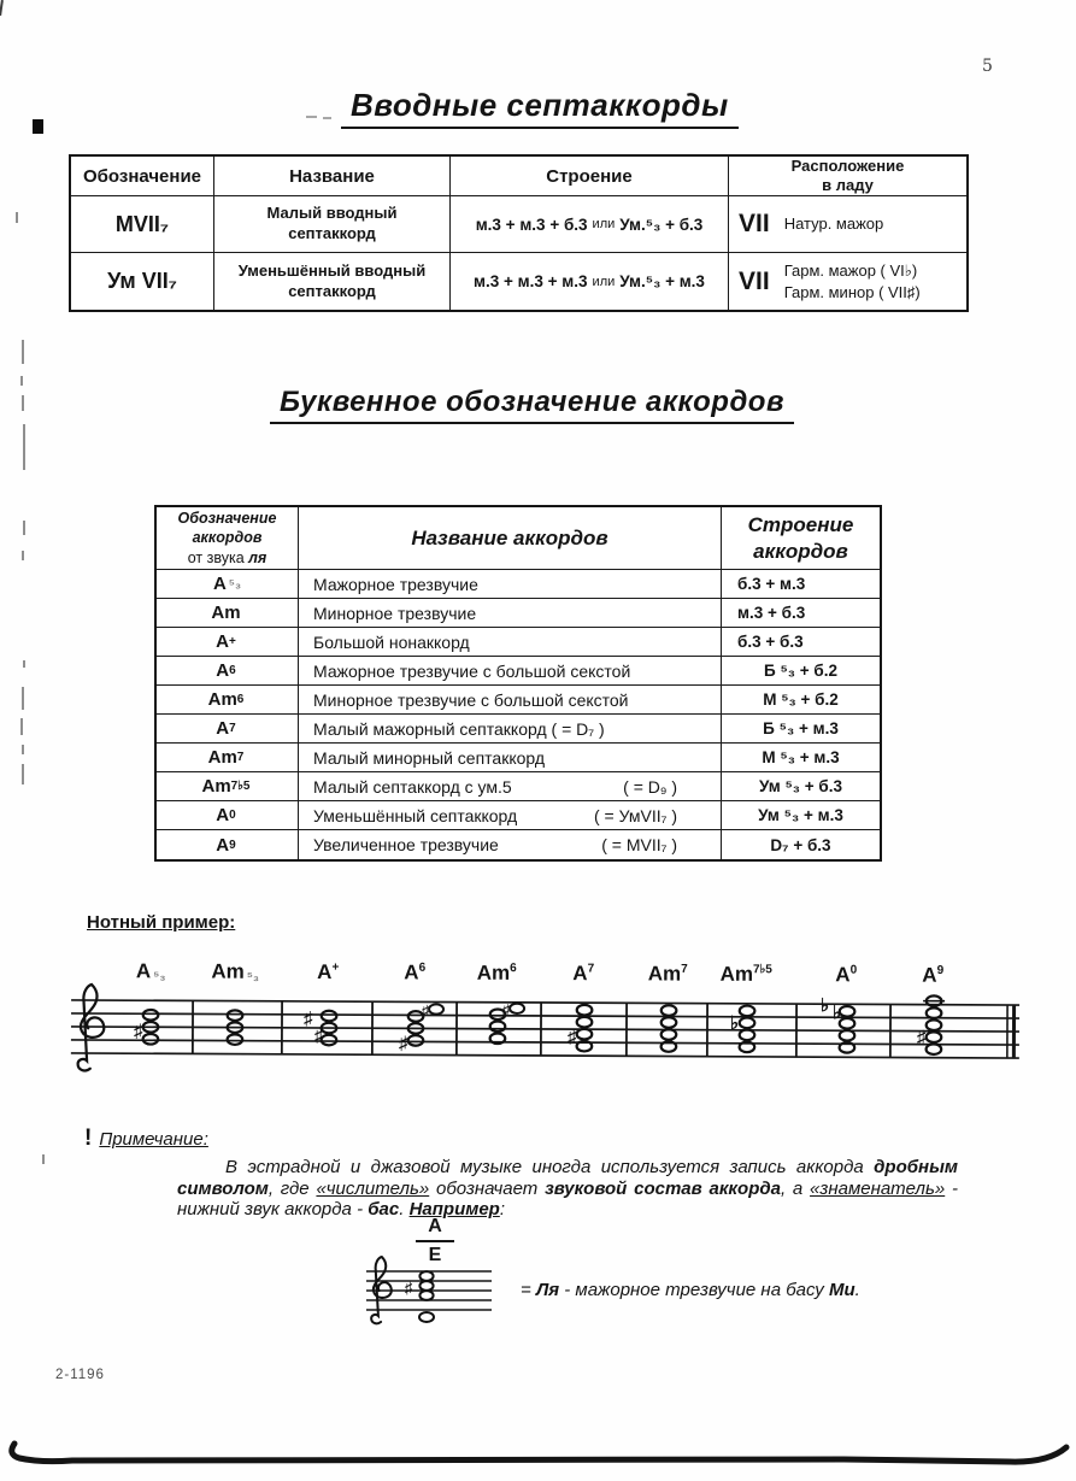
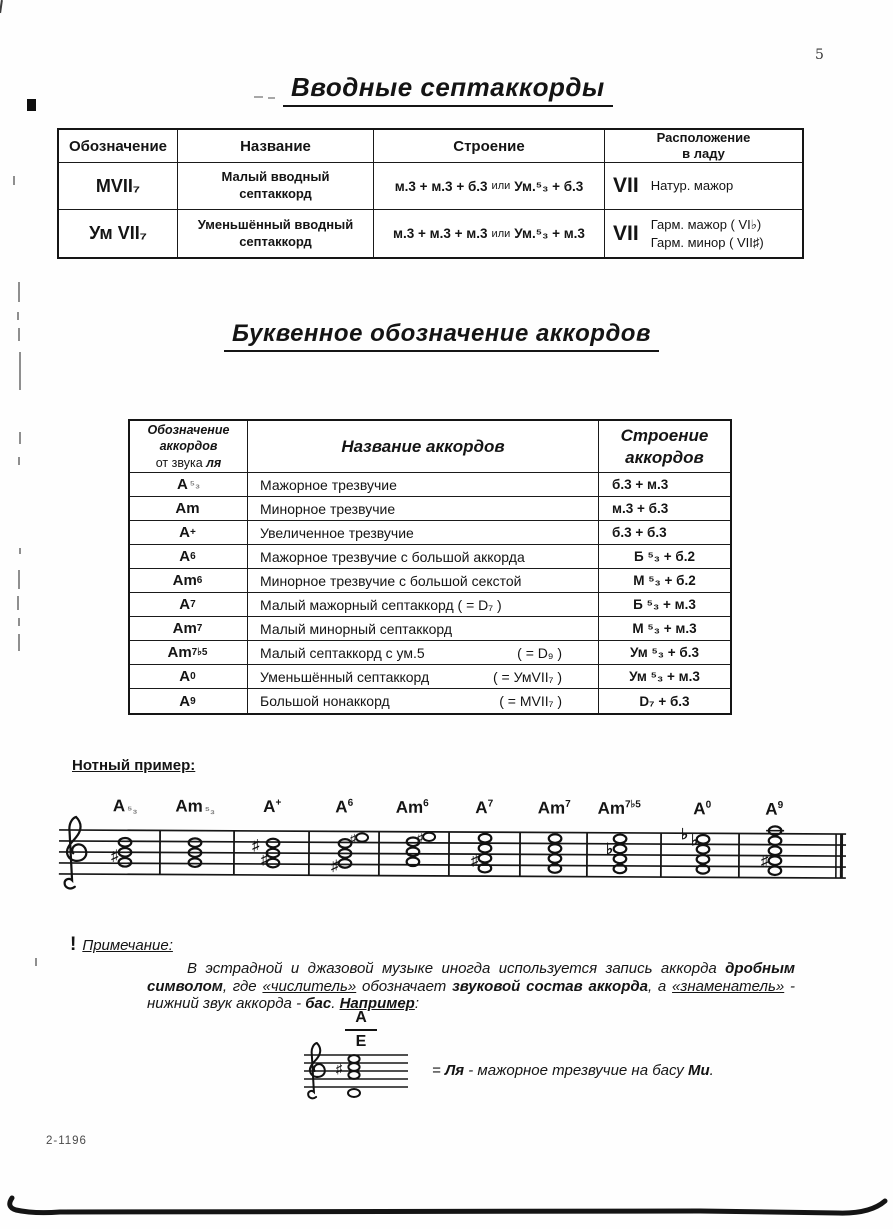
  5
  Вводные септаккорды
  Обозначение
  Название
  Строение
  Расположение
  в ладу
  MVII₇
  Малый вводный
  септаккорд
  м.3 + м.3 + б.3
  или
  Ум.⁵₃ + б.3
  VII
  Натур. мажор
  Ум VII₇
  Уменьшённый вводный
  септаккорд
  м.3 + м.3 + м.3
  или
  Ум.⁵₃ + м.3
  VII
  Гарм. мажор ( VI♭)
  Гарм. минор ( VII♯)
  Буквенное обозначение аккордов
  Обозначение
  аккордов
  от звука ля
  Название аккордов
  Строение
  аккордов
  A
  ⁵₃
  Мажорное трезвучие
  б.3 + м.3
  Am
  Минорное трезвучие
  м.3 + б.3
  A
  +
- Большой нонаккорд
+ Увеличенное трезвучие
  б.3 + б.3
  A
  6
- Мажорное трезвучие с большой секстой
+ Мажорное трезвучие с большой аккорда
  Б ⁵₃ + б.2
  Am
  6
  Минорное трезвучие с большой секстой
  М ⁵₃ + б.2
  A
  7
  Малый мажорный септаккорд ( = D₇ )
  Б ⁵₃ + м.3
  Am
  7
  Малый минорный септаккорд
  М ⁵₃ + м.3
  Am
  7♭5
  Малый септаккорд с ум.5
  ( = D₉ )
  Ум ⁵₃ + б.3
  A
  0
  Уменьшённый септаккорд
  ( = УмVII₇ )
  Ум ⁵₃ + м.3
  A
  9
- Увеличенное трезвучие
+ Большой нонаккорд
  ( = MVII₇ )
  D₇ + б.3
  Нотный пример:
  A ⁵₃
  Am ⁵₃
  A+
  A6
  Am6
  A7
  Am7
  Am7♭5
  A0
  A9
  ♯
  ♯
  ♯
  ♯
  ♯
  ♯
  ♯
  ♭
  ♭
  ♭
  ♯
  ! Примечание:
  В эстрадной и джазовой музыке иногда используется запись аккорда дробным символом, где «числитель» обозначает звуковой состав аккорда, а «знаменатель» - нижний звук аккорда - бас. Например:
  A
  E
  ♯
  = Ля - мажорное трезвучие на басу Ми.
  2-1196
